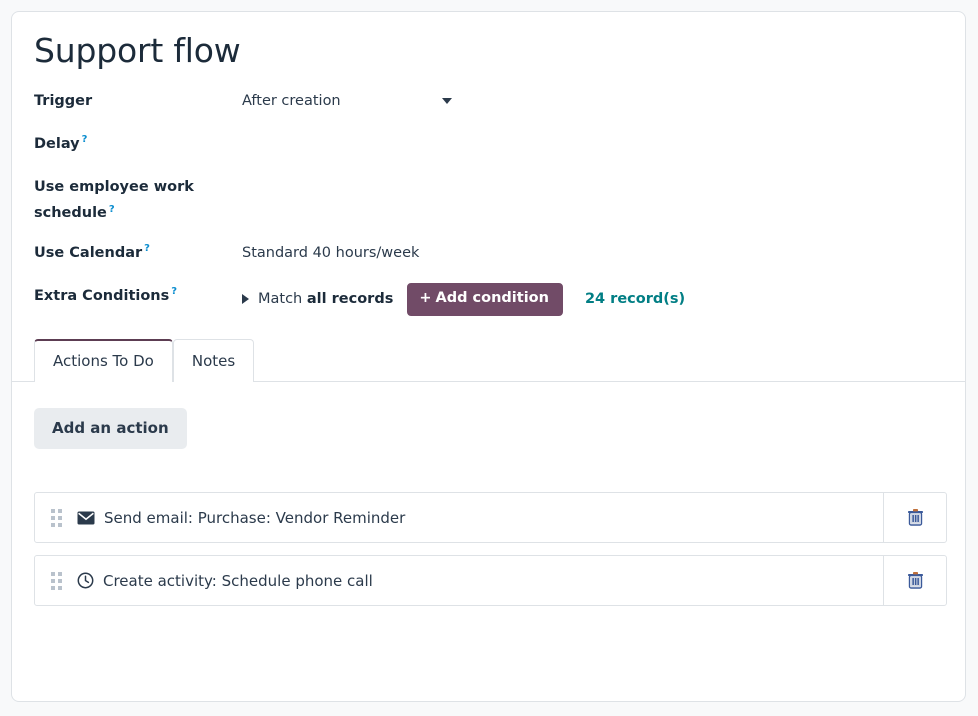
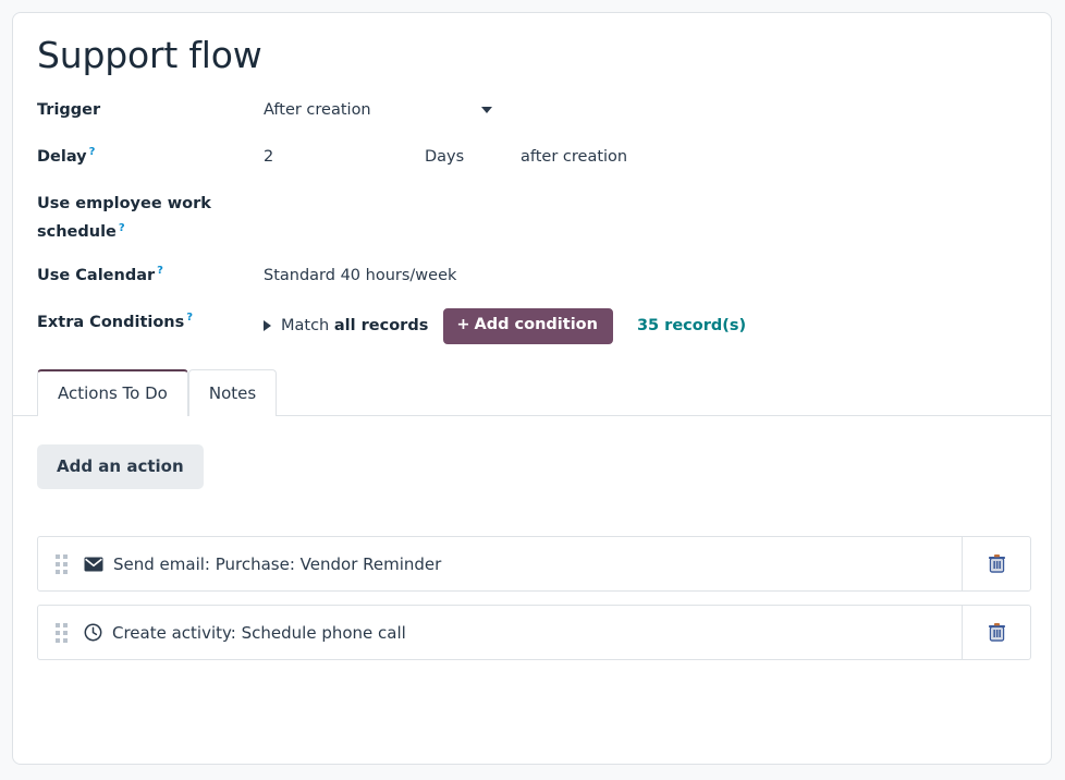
  Support flow
  Trigger
  After creation
  Delay ?
+ 2
+ Days
+ after creation
  Use employee work schedule ?
  Use Calendar ?
  Standard 40 hours/week
  Extra Conditions ?
  Match all records
  + Add condition
- 24 record(s)
+ 35 record(s)
  Actions To Do
  Notes
  Add an action
  Send email: Purchase: Vendor Reminder
  Create activity: Schedule phone call
